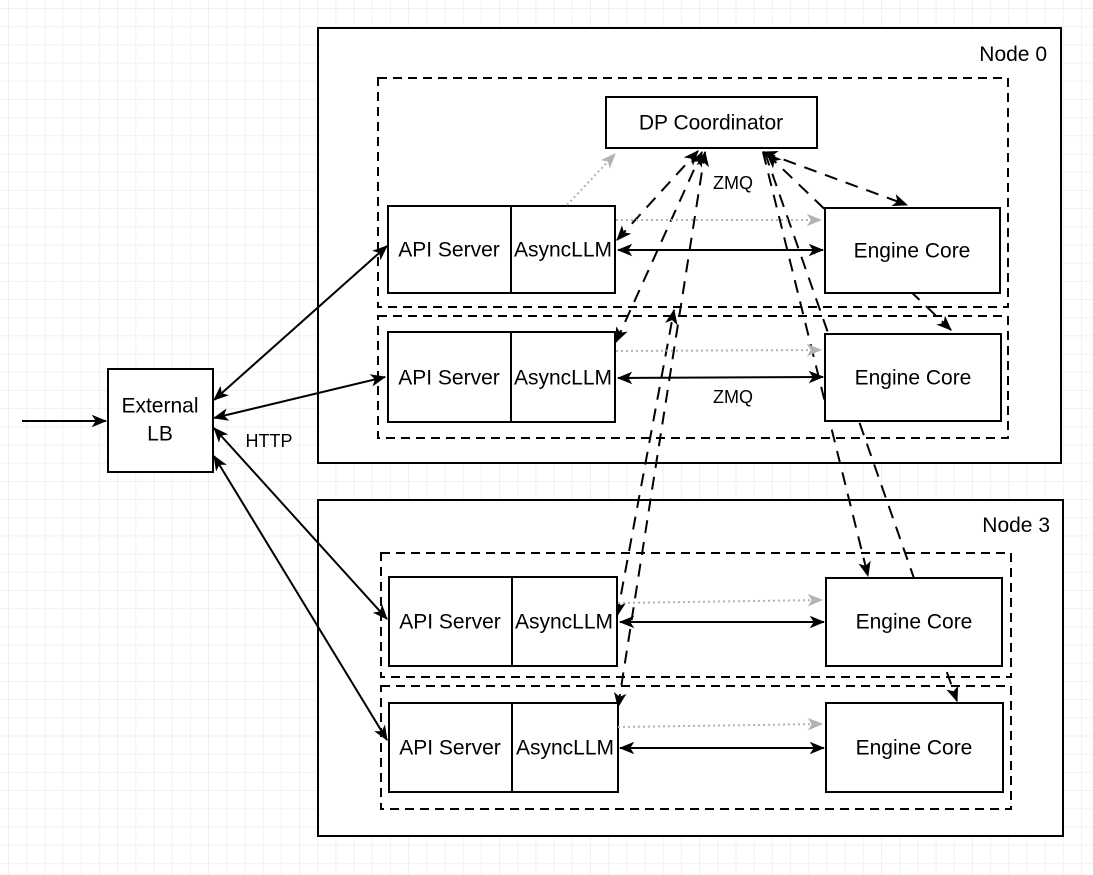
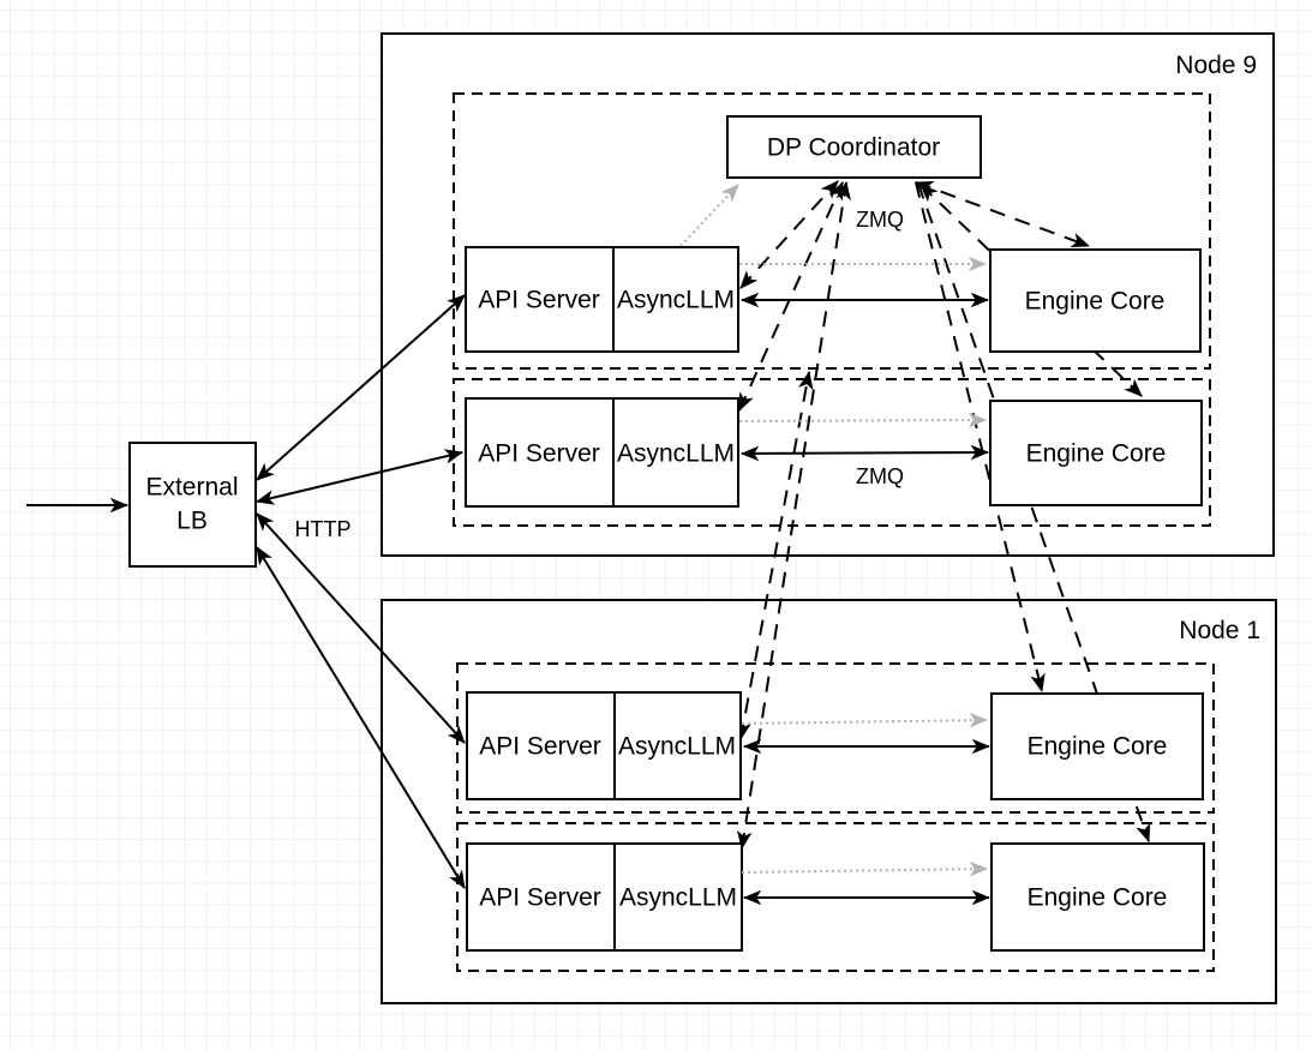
- Node 0
+ Node 9
- Node 3
+ Node 1
  DP Coordinator
  API Server
  AsyncLLM
  Engine Core
  API Server
  AsyncLLM
  Engine Core
  API Server
  AsyncLLM
  Engine Core
  API Server
  AsyncLLM
  Engine Core
  External
  LB
  HTTP
  ZMQ
  ZMQ
